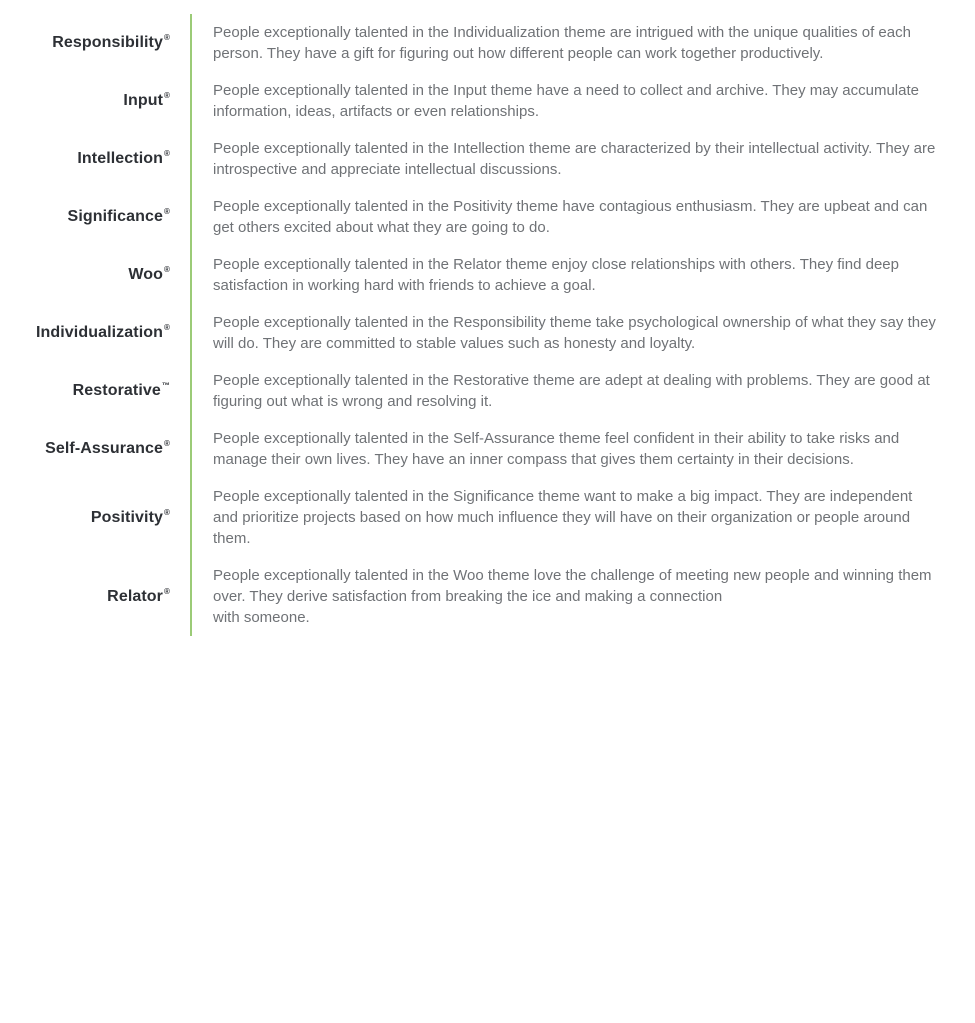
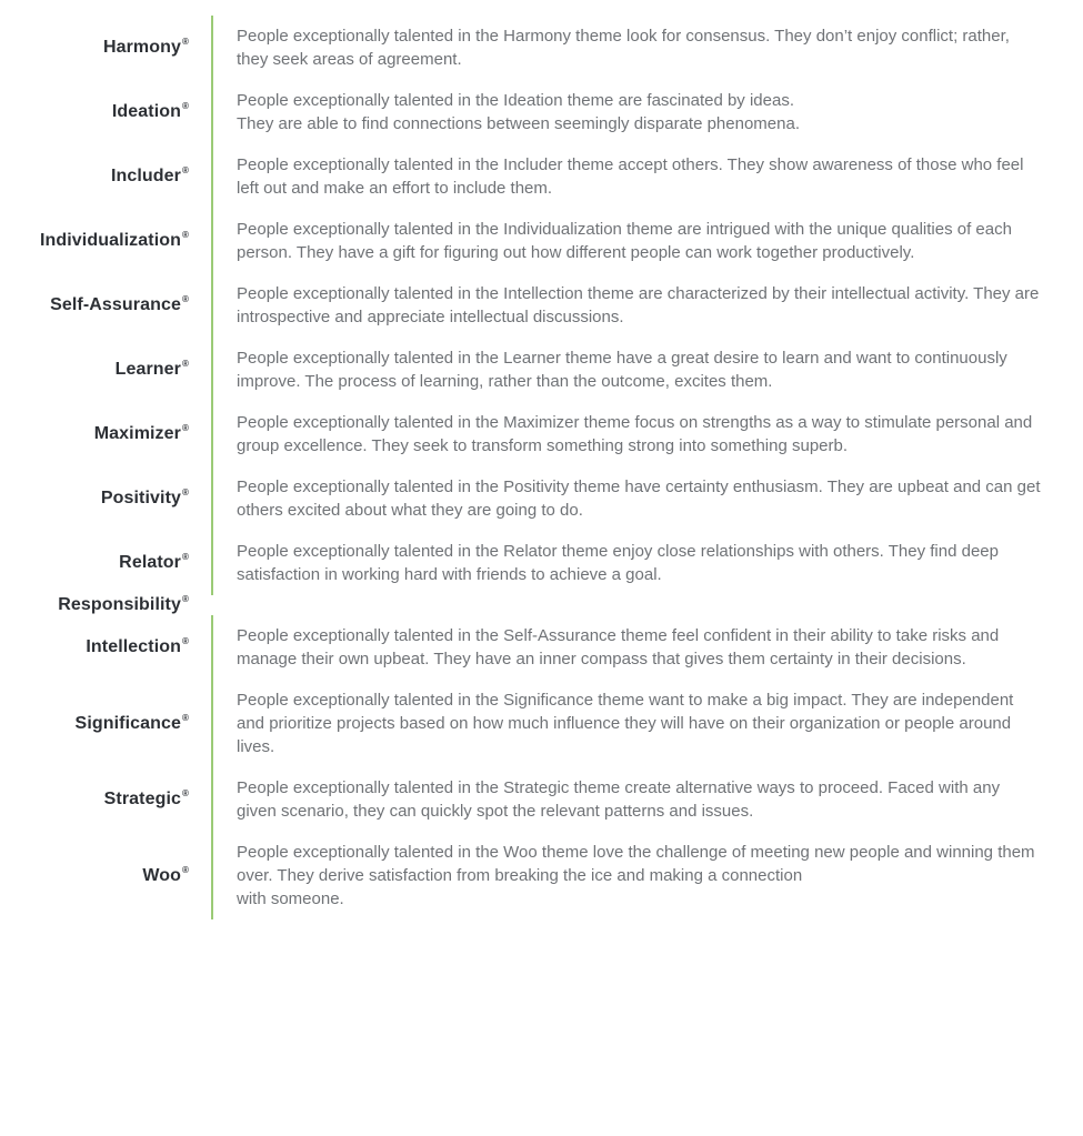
+ Harmony®
+ People exceptionally talented in the Harmony theme look for consensus. They don’t enjoy conflict; rather, they seek areas of agreement.
+ Ideation®
+ People exceptionally talented in the Ideation theme are fascinated by ideas.
+ They are able to find connections between seemingly disparate phenomena.
+ Includer®
+ People exceptionally talented in the Includer theme accept others. They show awareness of those who feel left out and make an effort to include them.
- Responsibility®
+ Individualization®
  People exceptionally talented in the Individualization theme are intrigued with the unique qualities of each person. They have a gift for figuring out how different people can work together productively.
- Input®
- People exceptionally talented in the Input theme have a need to collect and archive. They may accumulate information, ideas, artifacts or even relationships.
- Intellection®
+ Self-Assurance®
  People exceptionally talented in the Intellection theme are characterized by their intellectual activity. They are introspective and appreciate intellectual discussions.
+ Learner®
+ People exceptionally talented in the Learner theme have a great desire to learn and want to continuously improve. The process of learning, rather than the outcome, excites them.
+ Maximizer®
+ People exceptionally talented in the Maximizer theme focus on strengths as a way to stimulate personal and group excellence. They seek to transform something strong into something superb.
- Significance®
+ Positivity®
- People exceptionally talented in the Positivity theme have contagious enthusiasm. They are upbeat and can get others excited about what they are going to do.
+ People exceptionally talented in the Positivity theme have certainty enthusiasm. They are upbeat and can get others excited about what they are going to do.
- Woo®
+ Relator®
  People exceptionally talented in the Relator theme enjoy close relationships with others. They find deep satisfaction in working hard with friends to achieve a goal.
- Individualization®
+ Responsibility®
- People exceptionally talented in the Responsibility theme take psychological ownership of what they say they will do. They are committed to stable values such as honesty and loyalty.
- Restorative™
- People exceptionally talented in the Restorative theme are adept at dealing with problems. They are good at figuring out what is wrong and resolving it.
- Self-Assurance®
+ Intellection®
- People exceptionally talented in the Self-Assurance theme feel confident in their ability to take risks and manage their own lives. They have an inner compass that gives them certainty in their decisions.
+ People exceptionally talented in the Self-Assurance theme feel confident in their ability to take risks and manage their own upbeat. They have an inner compass that gives them certainty in their decisions.
- Positivity®
+ Significance®
- People exceptionally talented in the Significance theme want to make a big impact. They are independent and prioritize projects based on how much influence they will have on their organization or people around them.
+ People exceptionally talented in the Significance theme want to make a big impact. They are independent and prioritize projects based on how much influence they will have on their organization or people around lives.
+ Strategic®
+ People exceptionally talented in the Strategic theme create alternative ways to proceed. Faced with any given scenario, they can quickly spot the relevant patterns and issues.
- Relator®
+ Woo®
  People exceptionally talented in the Woo theme love the challenge of meeting new people and winning them over. They derive satisfaction from breaking the ice and making a connection
  with someone.
